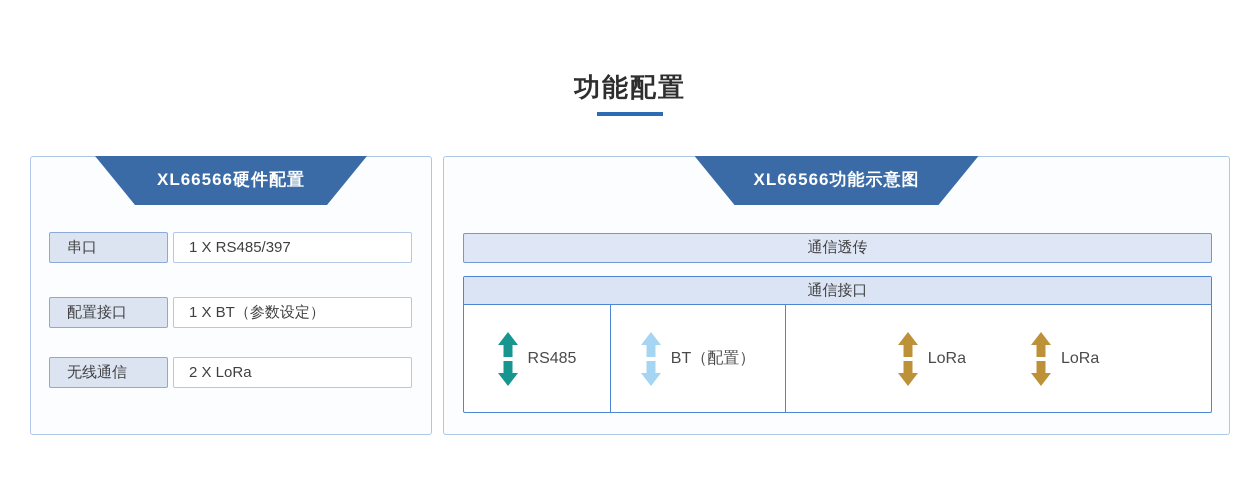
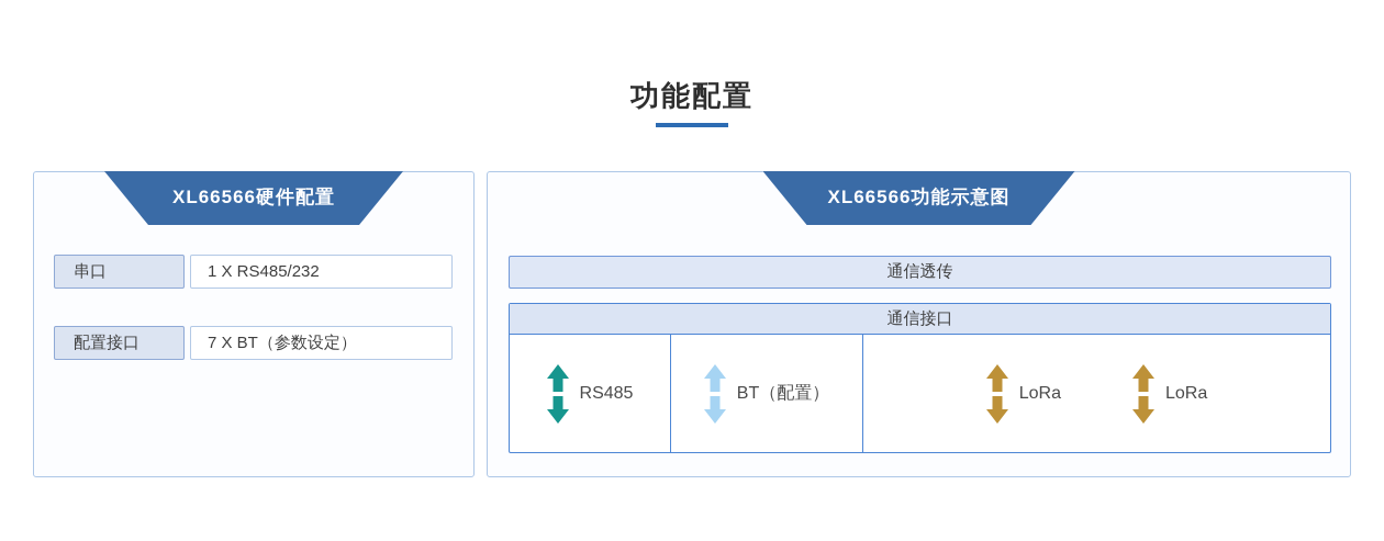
  功能配置
  XL66566硬件配置
  串口
- 1 X RS485/397
+ 1 X RS485/232
  配置接口
- 1 X BT（参数设定）
+ 7 X BT（参数设定）
- 无线通信
- 2 X LoRa
  XL66566功能示意图
  通信透传
  通信接口
  RS485
  BT（配置）
  LoRa
  LoRa
